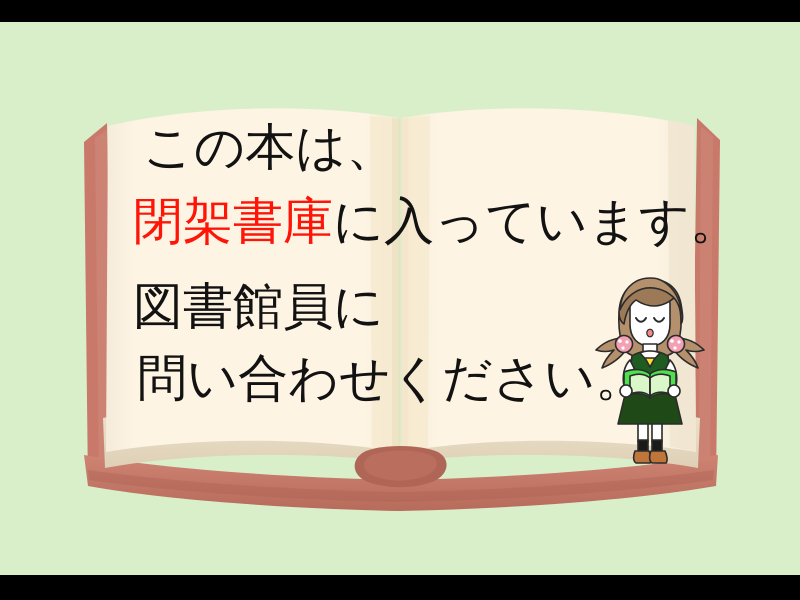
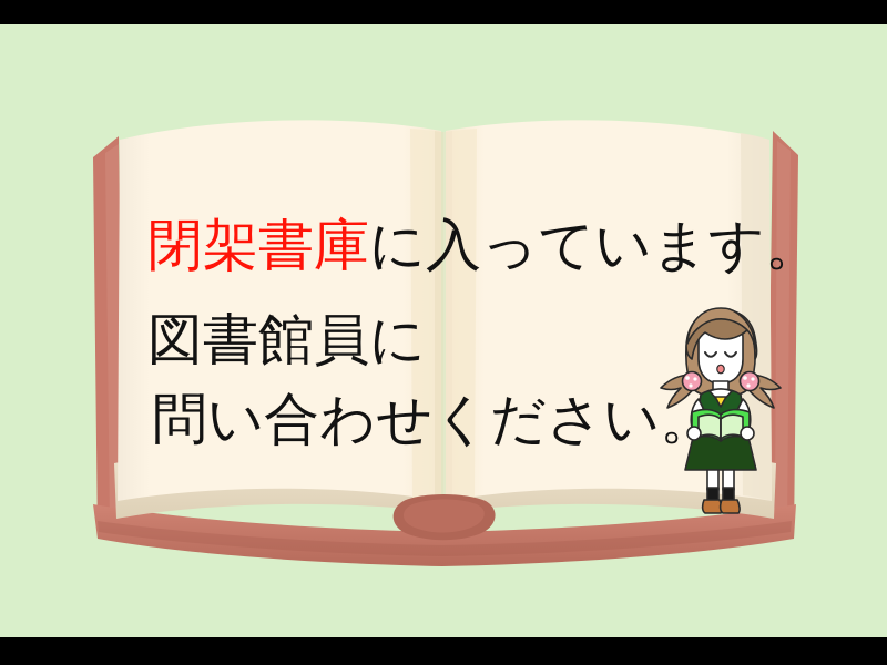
- この本は、
  閉架書庫に入っています。
  図書館員に
  問い合わせください。
